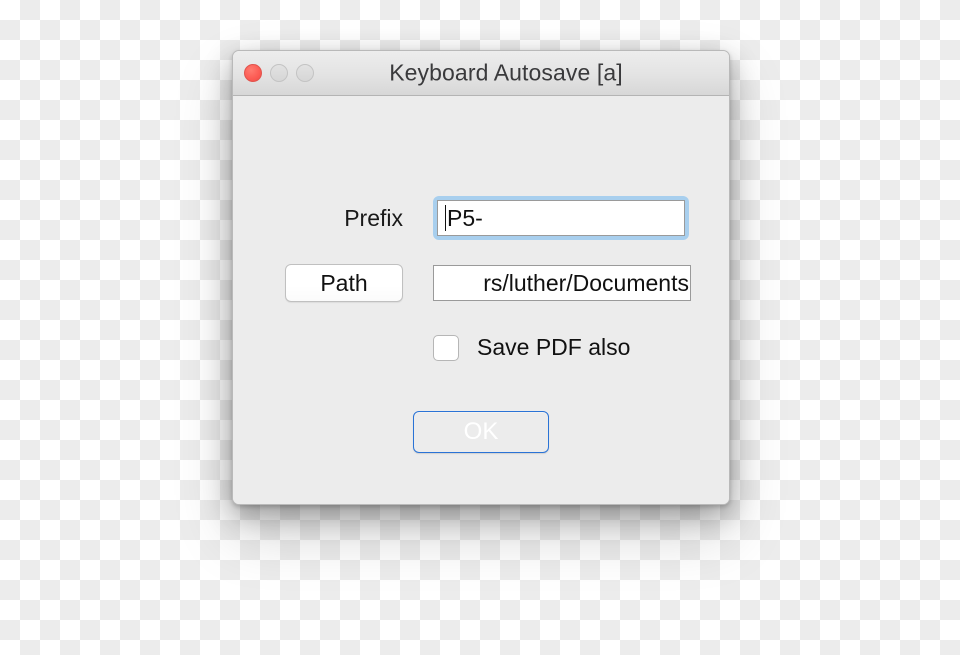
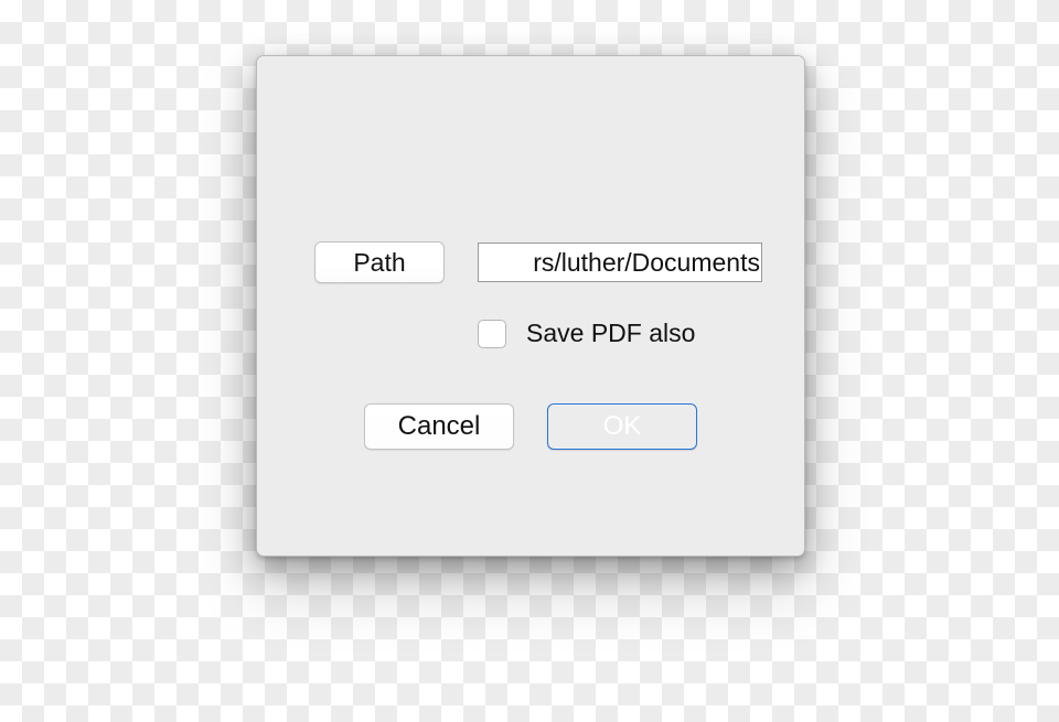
- Keyboard Autosave [a]
- Prefix
- P5-
  Path
  rs/luther/Documents
  Save PDF also
+ Cancel
